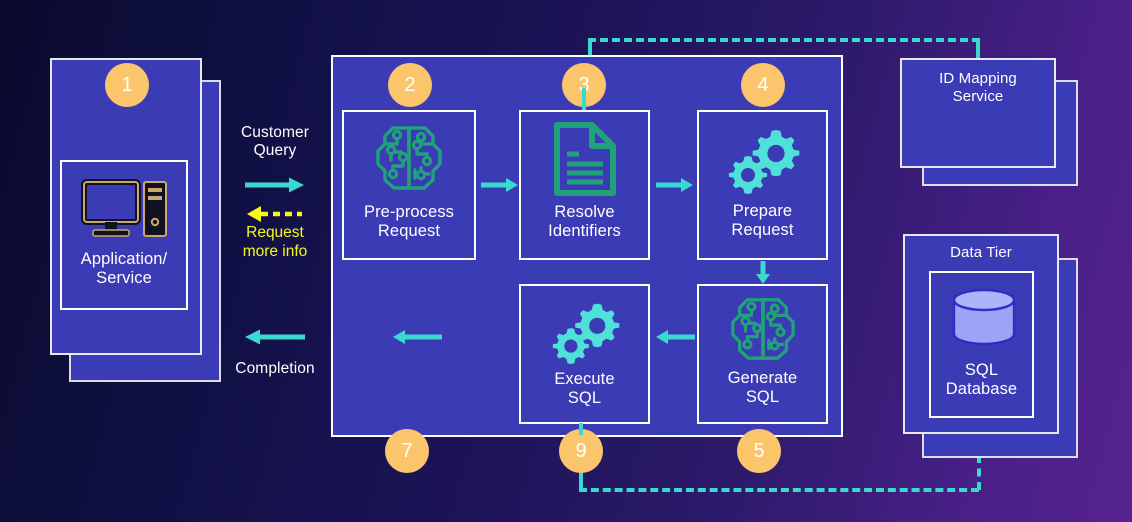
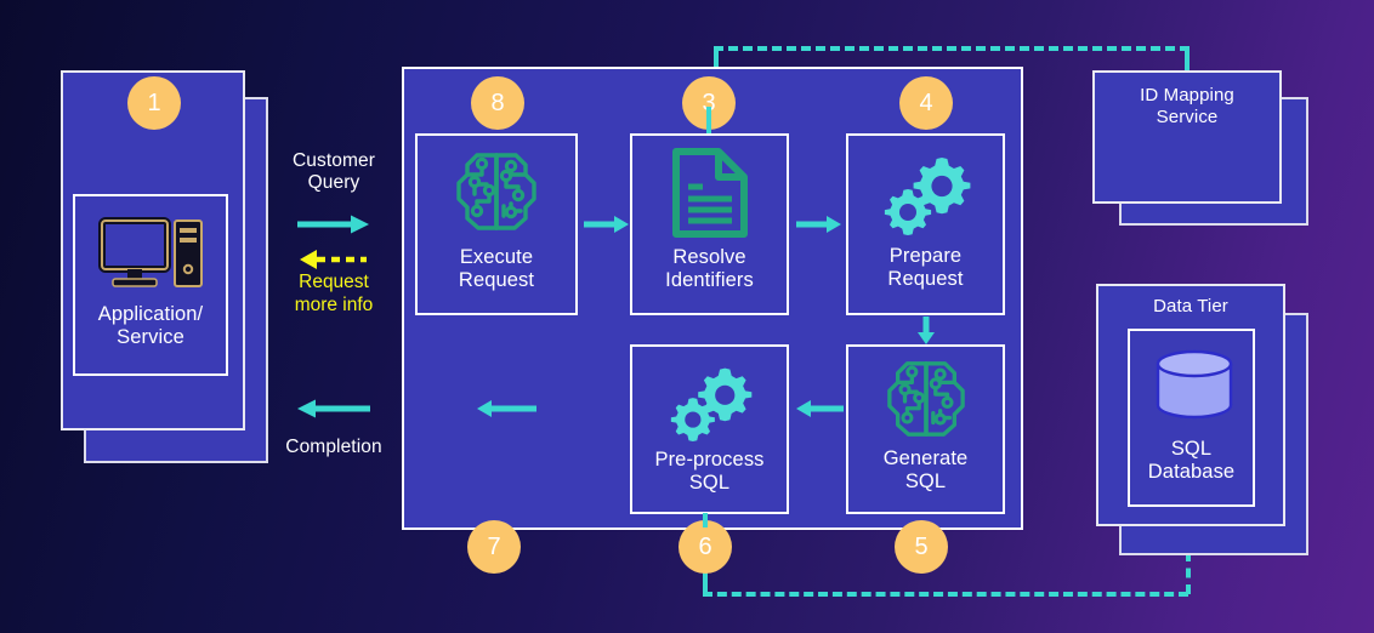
  1
  Application/
  Service
  Customer
  Query
  Request
  more info
  Completion
- 2
+ 8
  3
  4
- Pre-process
+ Execute
  Request
  Resolve
  Identifiers
  Prepare
  Request
  Generate
  SQL
- Execute
+ Pre-process
  SQL
  7
- 9
+ 6
  5
  ID Mapping
  Service
  Data Tier
  SQL
  Database
